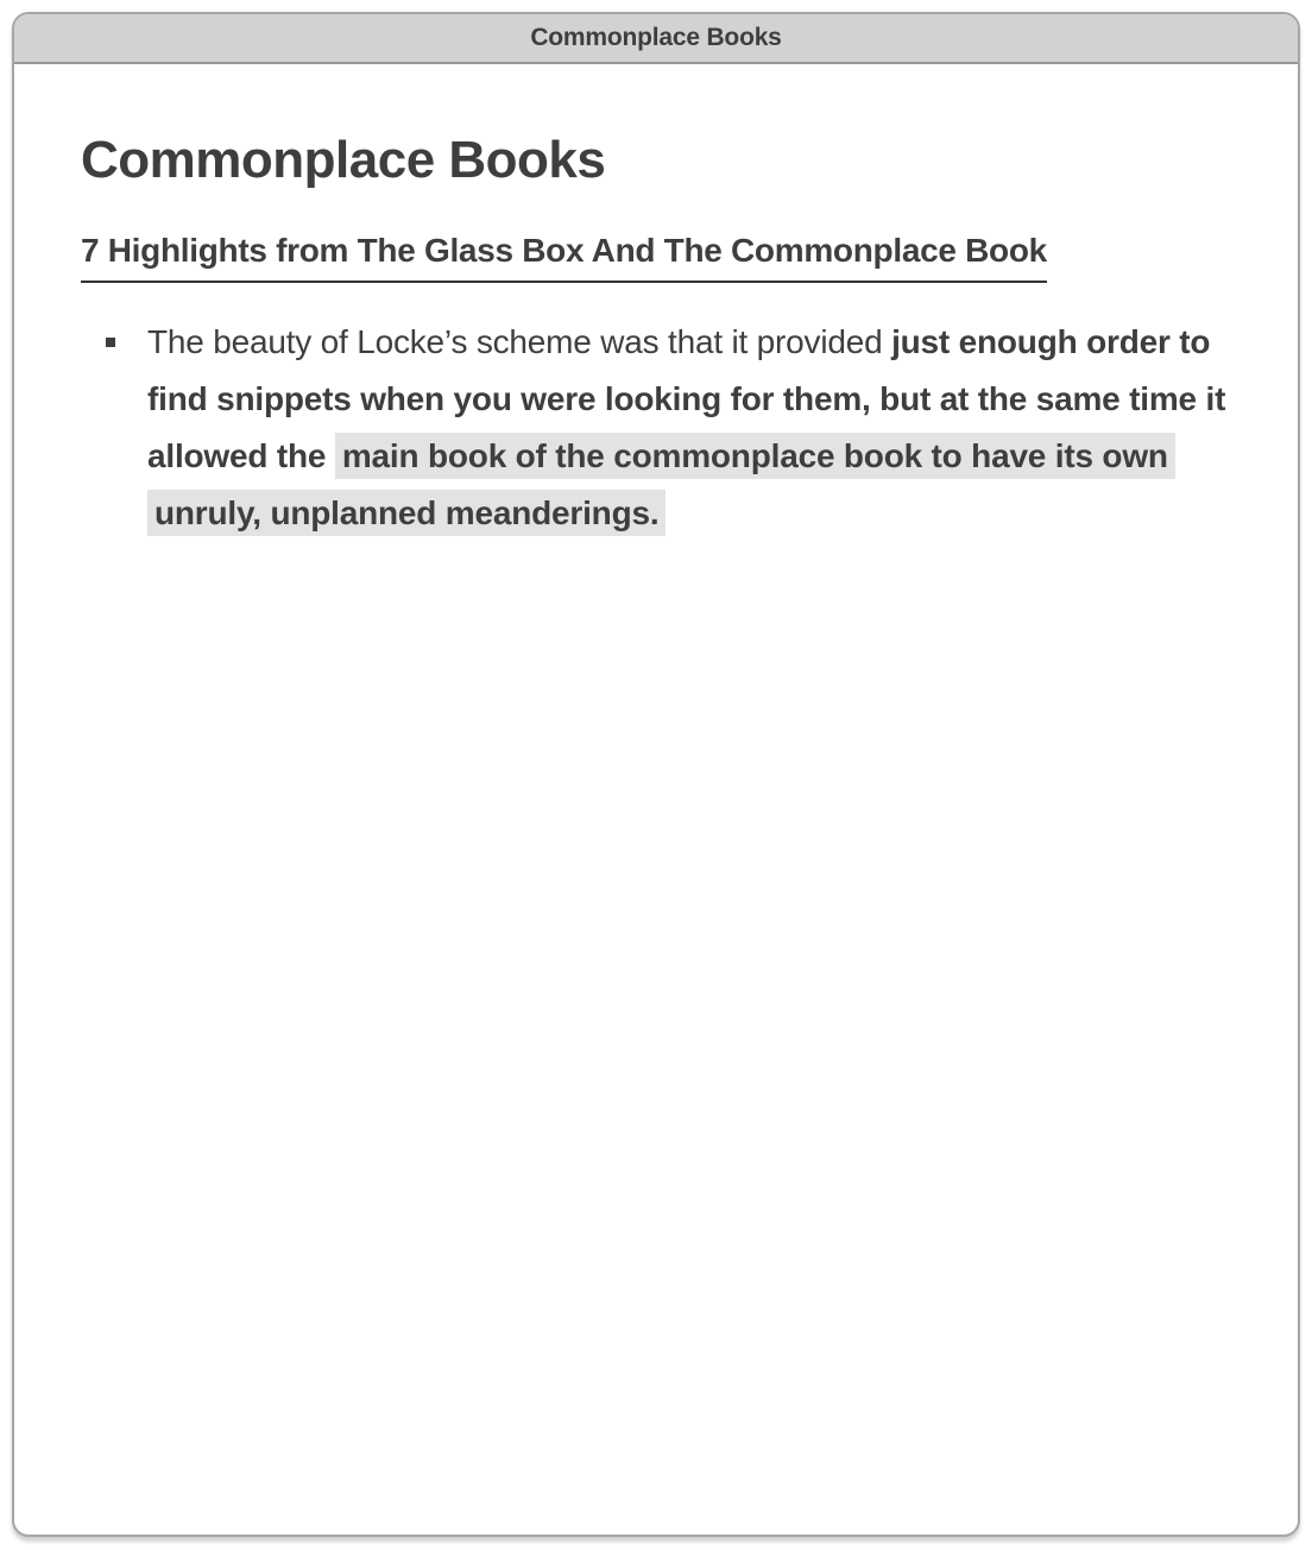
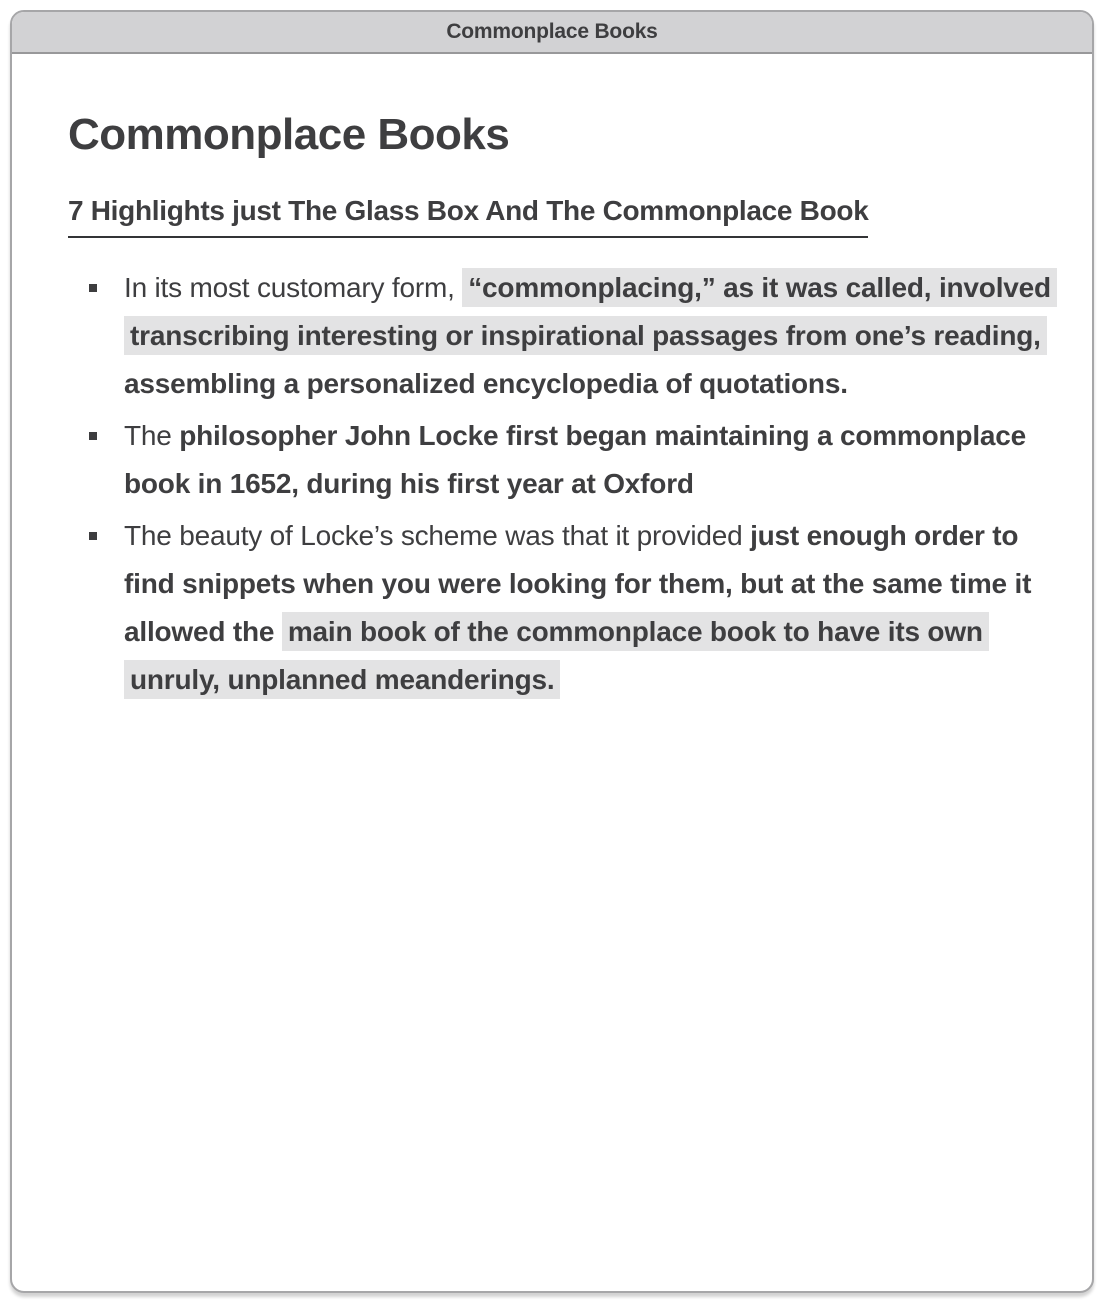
  Commonplace Books
  Commonplace Books
- 7 Highlights from The Glass Box And The Commonplace Book
+ 7 Highlights just The Glass Box And The Commonplace Book
+ In its most customary form, “commonplacing,” as it was called, involved transcribing interesting or inspirational passages from one’s reading, assembling a personalized encyclopedia of quotations.
+ The philosopher John Locke first began maintaining a commonplace book in 1652, during his first year at Oxford
  The beauty of Locke’s scheme was that it provided just enough order to find snippets when you were looking for them, but at the same time it allowed the main book of the commonplace book to have its own unruly, unplanned meanderings.
